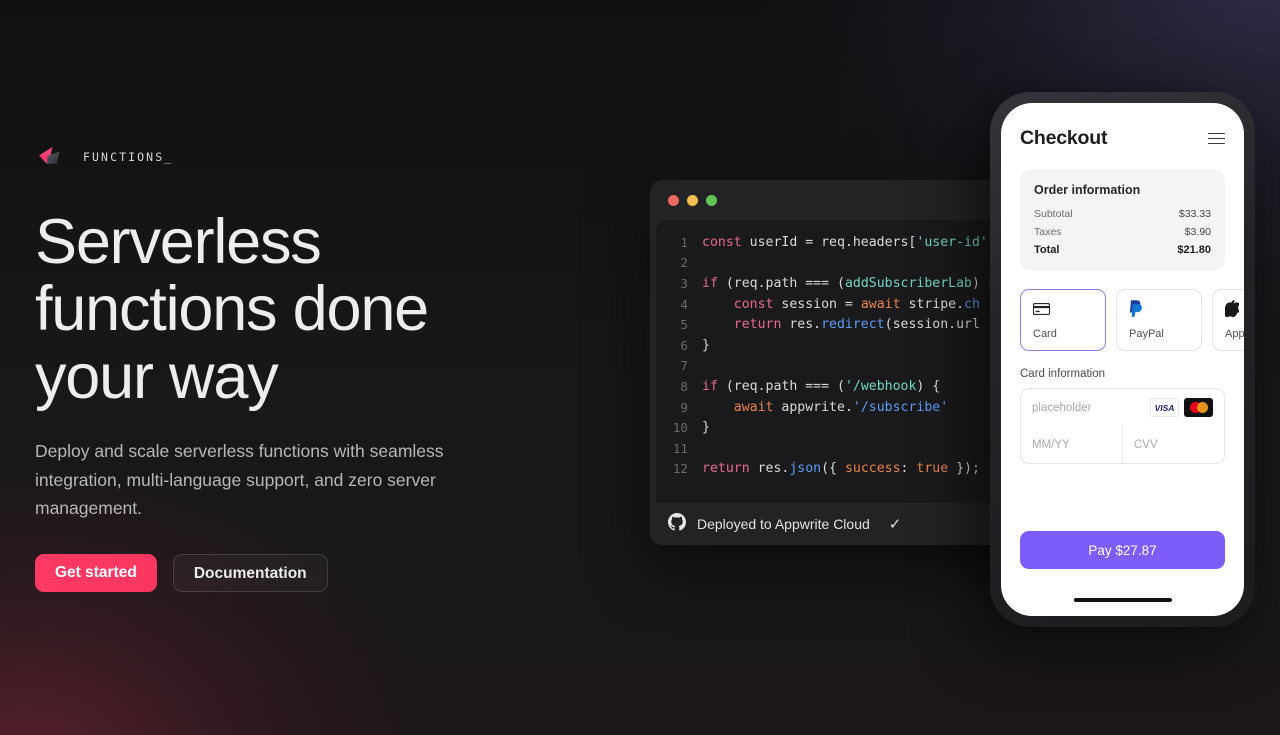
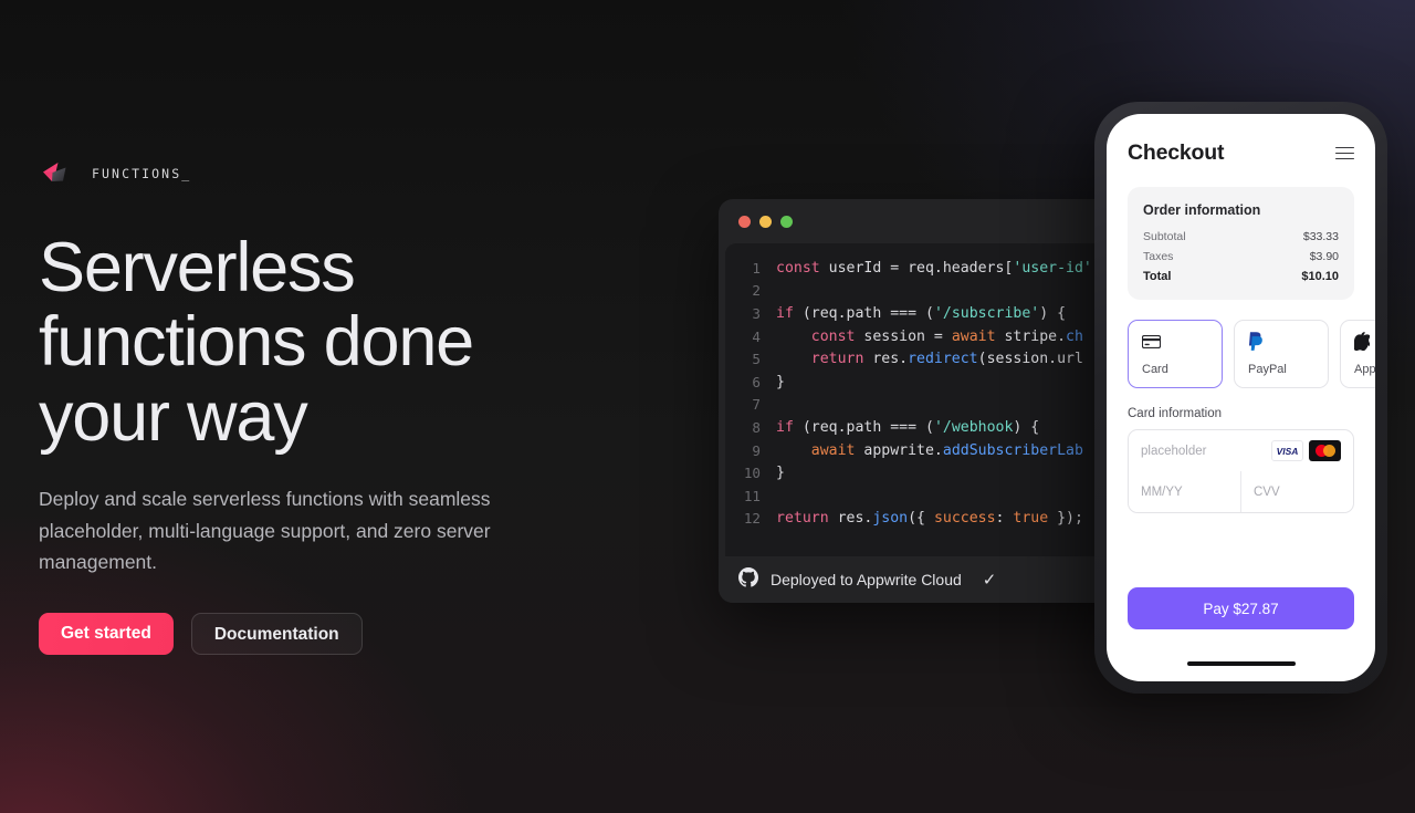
  FUNCTIONS_
  Serverless functions done your way
- Deploy and scale serverless functions with seamless integration, multi-language support, and zero server management.
+ Deploy and scale serverless functions with seamless placeholder, multi-language support, and zero server management.
  Get started
  Documentation
  1
  const userId = req.headers['user-id'
  2
  3
- if (req.path === (addSubscriberLab)
+ if (req.path === ('/subscribe') {
  4
  const session = await stripe.ch
  5
  return res.redirect(session.url
  6
  }
  7
  8
  if (req.path === ('/webhook) {
  9
- await appwrite.'/subscribe'
+ await appwrite.addSubscriberLab
  10
  }
  11
  12
  return res.json({ success: true });
  Deployed to Appwrite Cloud
  ✓
  Checkout
  Order information
  Subtotal
  $33.33
  Taxes
  $3.90
  Total
- $21.80
+ $10.10
  Card
  PayPal
  Card information
  placeholder
  VISA
  MM/YY
  CVV
  Pay $27.87
